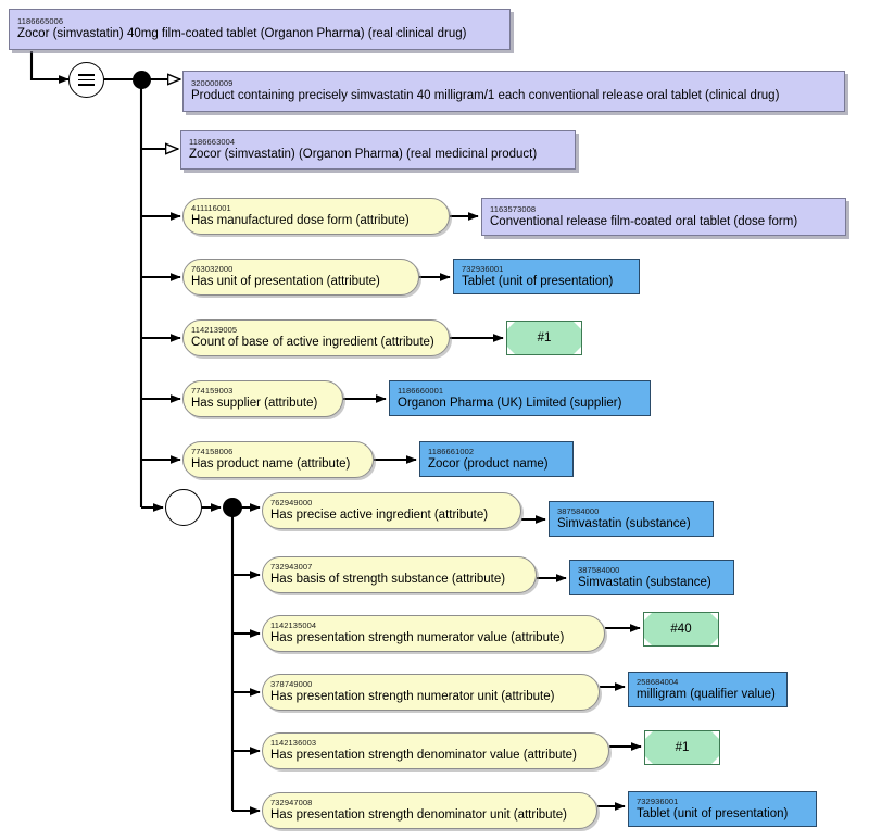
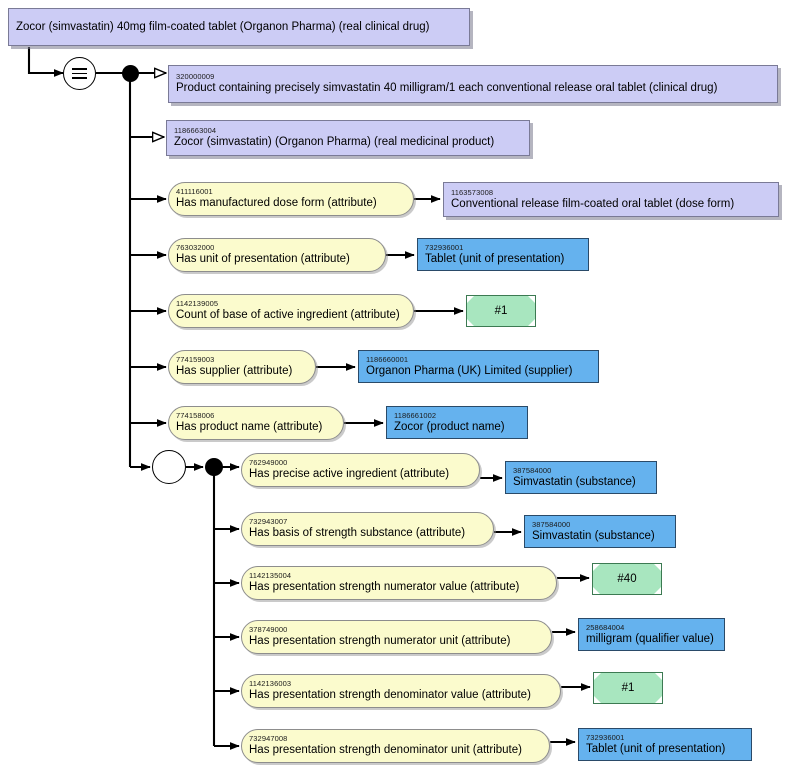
- 1186665006
  Zocor (simvastatin) 40mg film-coated tablet (Organon Pharma) (real clinical drug)
  320000009
  Product containing precisely simvastatin 40 milligram/1 each conventional release oral tablet (clinical drug)
  1186663004
  Zocor (simvastatin) (Organon Pharma) (real medicinal product)
  411116001
  Has manufactured dose form (attribute)
  1163573008
  Conventional release film-coated oral tablet (dose form)
  763032000
  Has unit of presentation (attribute)
  732936001
  Tablet (unit of presentation)
  1142139005
  Count of base of active ingredient (attribute)
  #1
  774159003
  Has supplier (attribute)
  1186660001
  Organon Pharma (UK) Limited (supplier)
  774158006
  Has product name (attribute)
  1186661002
  Zocor (product name)
  762949000
  Has precise active ingredient (attribute)
  387584000
  Simvastatin (substance)
  732943007
  Has basis of strength substance (attribute)
  387584000
  Simvastatin (substance)
  1142135004
  Has presentation strength numerator value (attribute)
  #40
  378749000
  Has presentation strength numerator unit (attribute)
  258684004
  milligram (qualifier value)
  1142136003
  Has presentation strength denominator value (attribute)
  #1
  732947008
  Has presentation strength denominator unit (attribute)
  732936001
  Tablet (unit of presentation)
